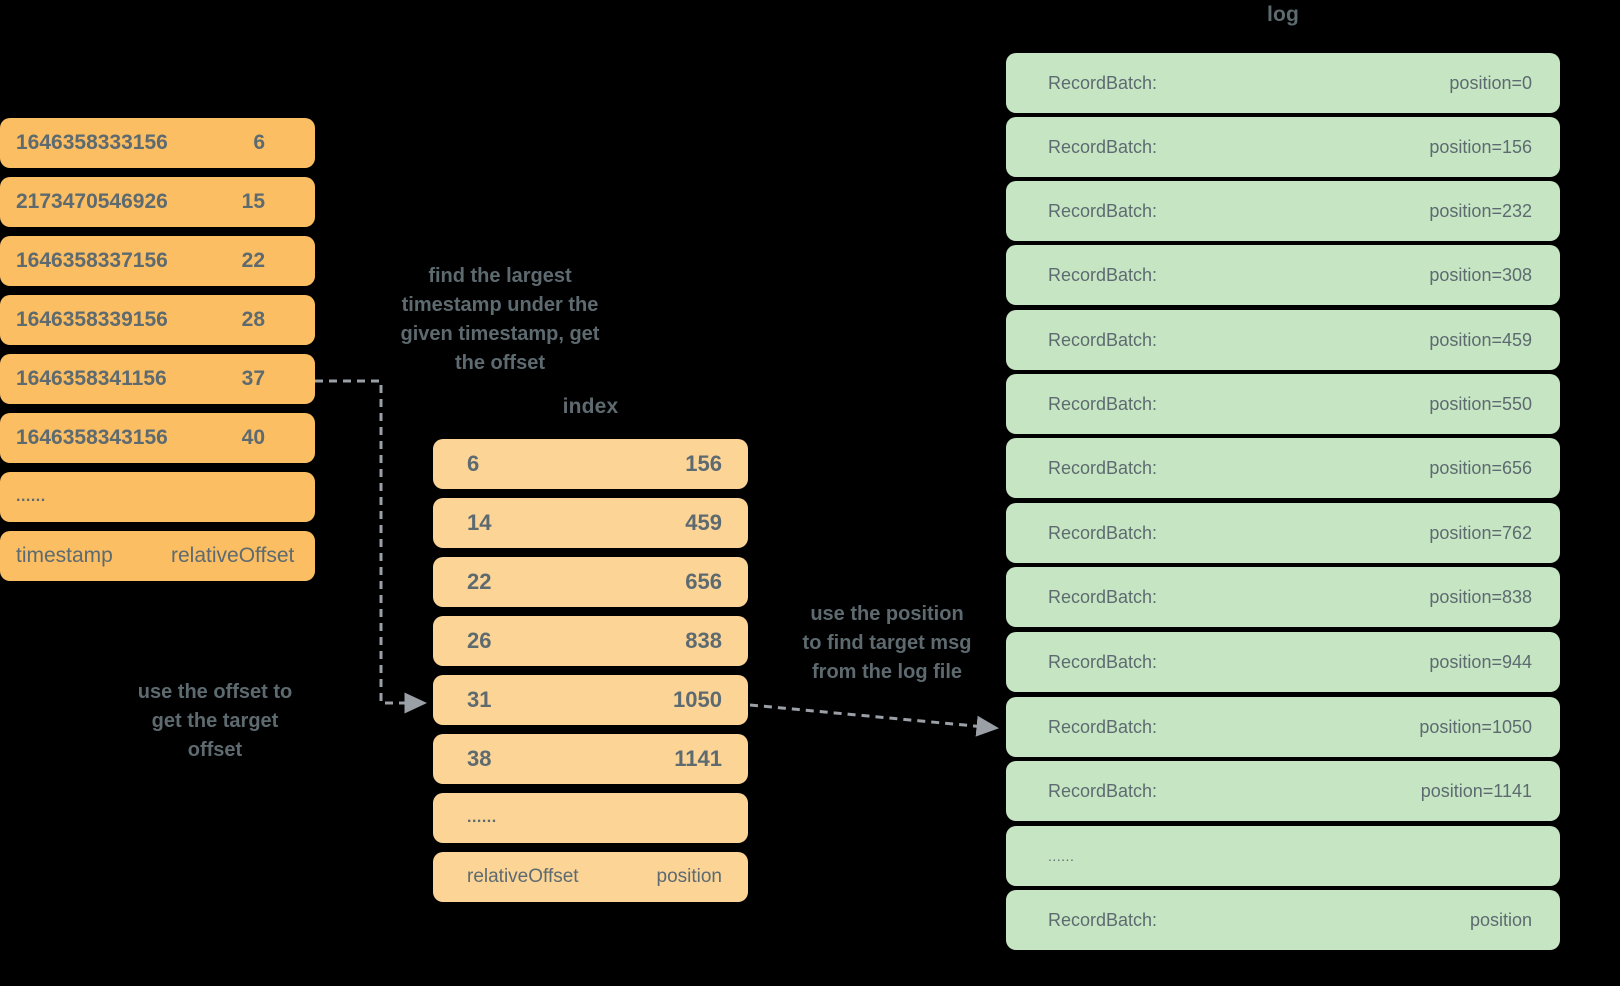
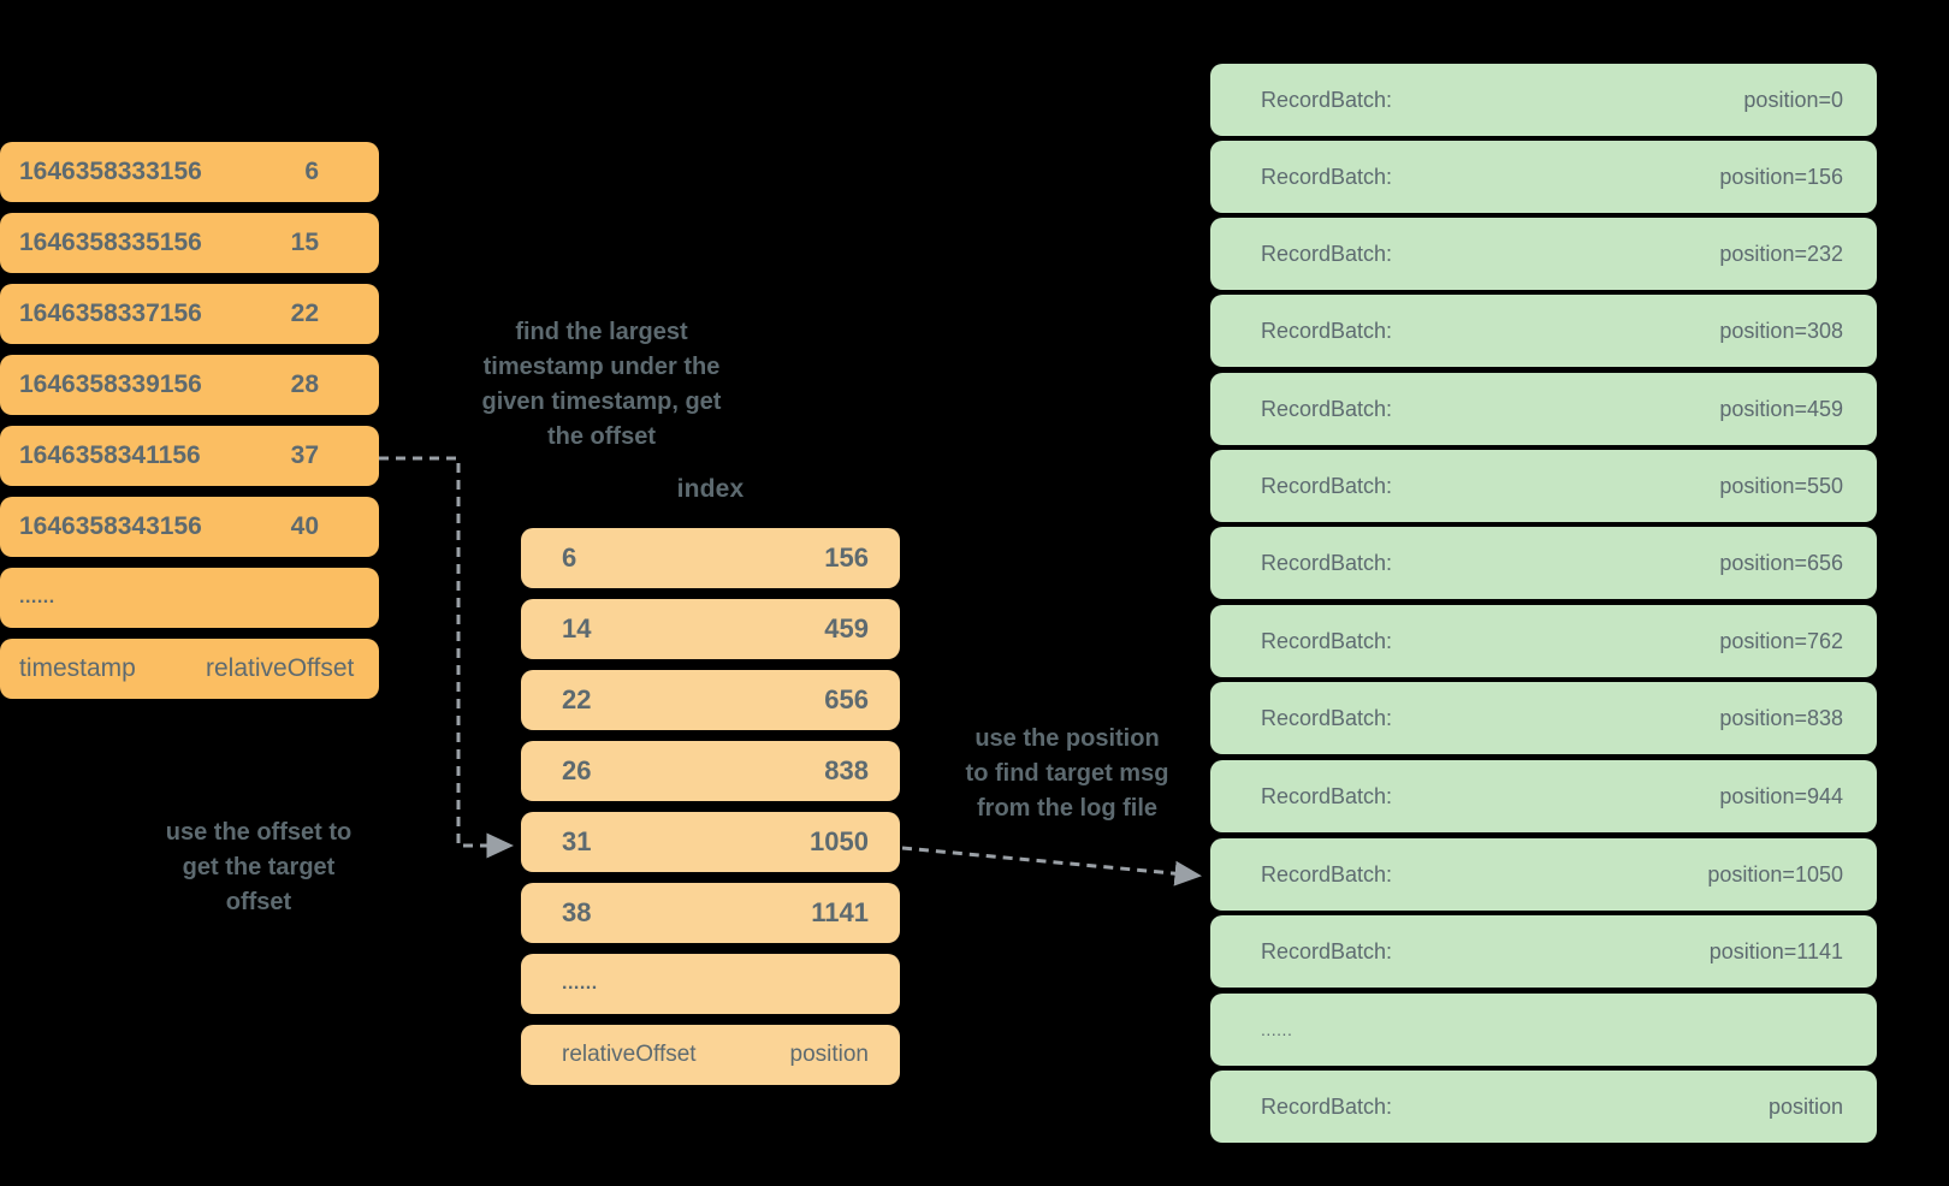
  1646358333156
  6
- 2173470546926
+ 1646358335156
  15
  1646358337156
  22
  1646358339156
  28
  1646358341156
  37
  1646358343156
  40
  ......
  timestamp
  relativeOffset
  index
  6
  156
  14
  459
  22
  656
  26
  838
  31
  1050
  38
  1141
  ......
  relativeOffset
  position
- log
  RecordBatch:
  position=0
  RecordBatch:
  position=156
  RecordBatch:
  position=232
  RecordBatch:
  position=308
  RecordBatch:
  position=459
  RecordBatch:
  position=550
  RecordBatch:
  position=656
  RecordBatch:
  position=762
  RecordBatch:
  position=838
  RecordBatch:
  position=944
  RecordBatch:
  position=1050
  RecordBatch:
  position=1141
  ......
  RecordBatch:
  position
  find the largest
  timestamp under the
  given timestamp, get
  the offset
  use the offset to
  get the target
  offset
  use the position
  to find target msg
  from the log file
